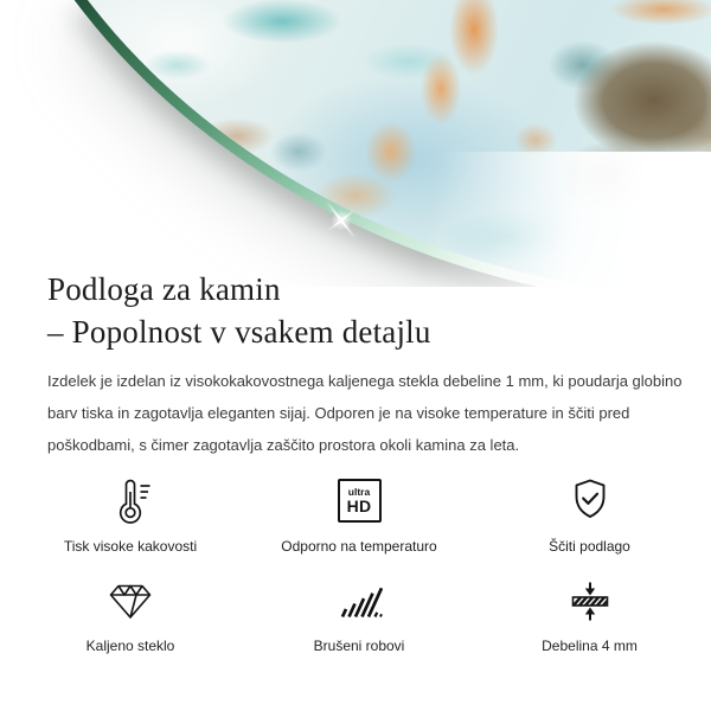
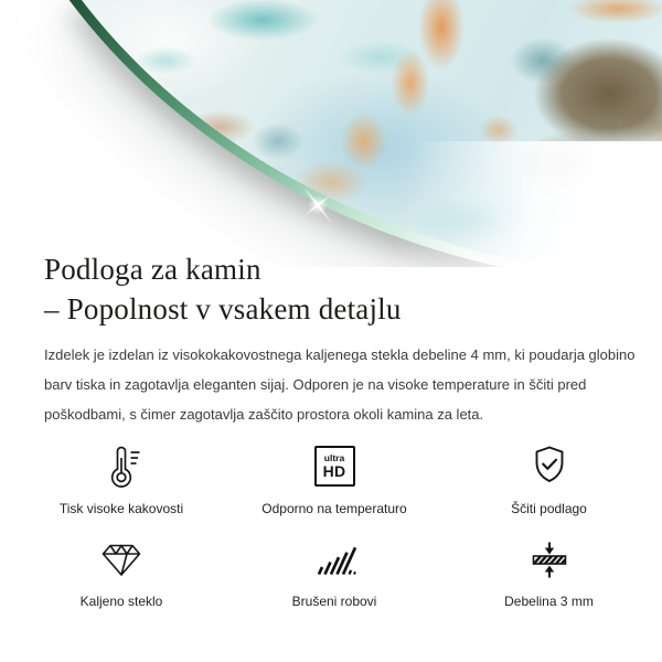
  Podloga za kamin
  – Popolnost v vsakem detajlu
- Izdelek je izdelan iz visokokakovostnega kaljenega stekla debeline 1 mm, ki poudarja globino barv tiska in zagotavlja eleganten sijaj. Odporen je na visoke temperature in ščiti pred poškodbami, s čimer zagotavlja zaščito prostora okoli kamina za leta.
+ Izdelek je izdelan iz visokokakovostnega kaljenega stekla debeline 4 mm, ki poudarja globino barv tiska in zagotavlja eleganten sijaj. Odporen je na visoke temperature in ščiti pred poškodbami, s čimer zagotavlja zaščito prostora okoli kamina za leta.
  Tisk visoke kakovosti
  ultra
  HD
  Odporno na temperaturo
  Ščiti podlago
  Kaljeno steklo
  Brušeni robovi
- Debelina 4 mm
+ Debelina 3 mm
